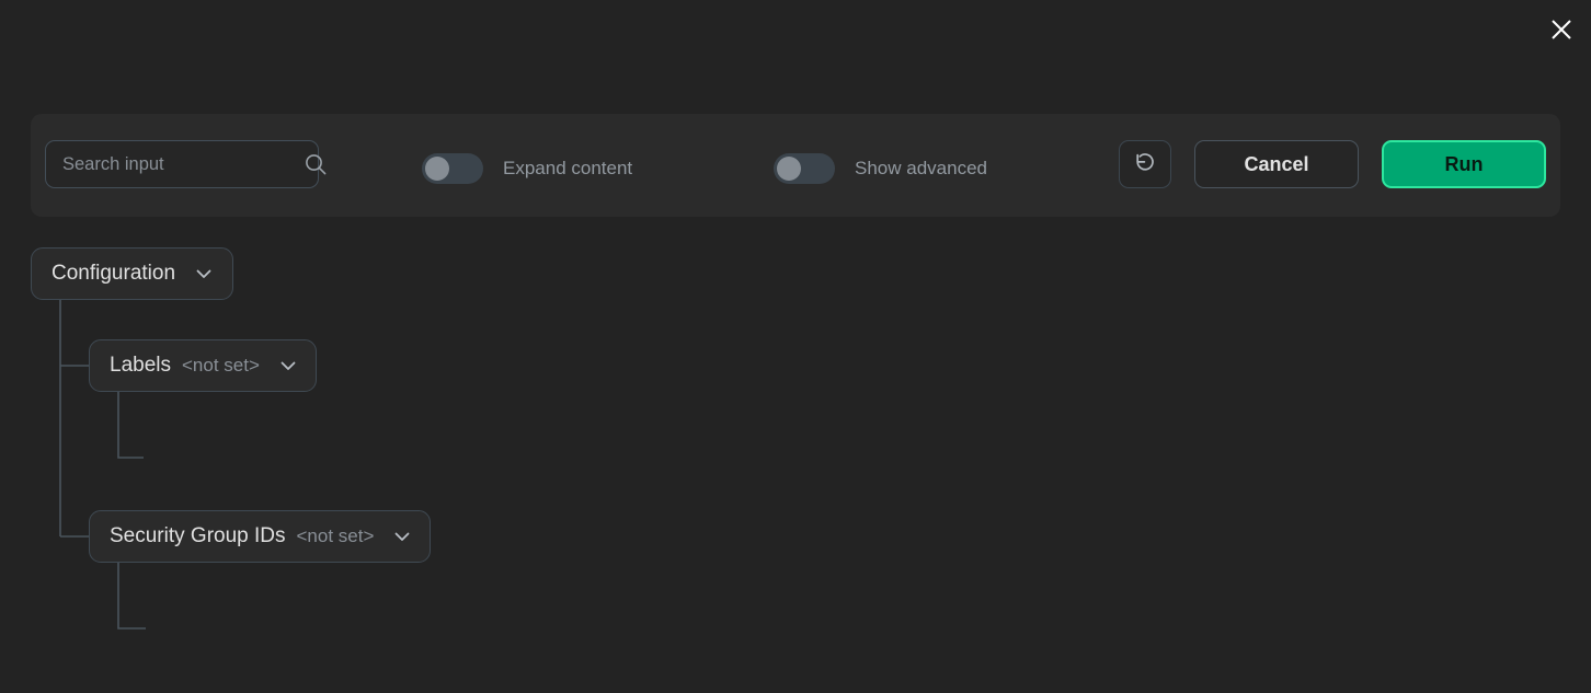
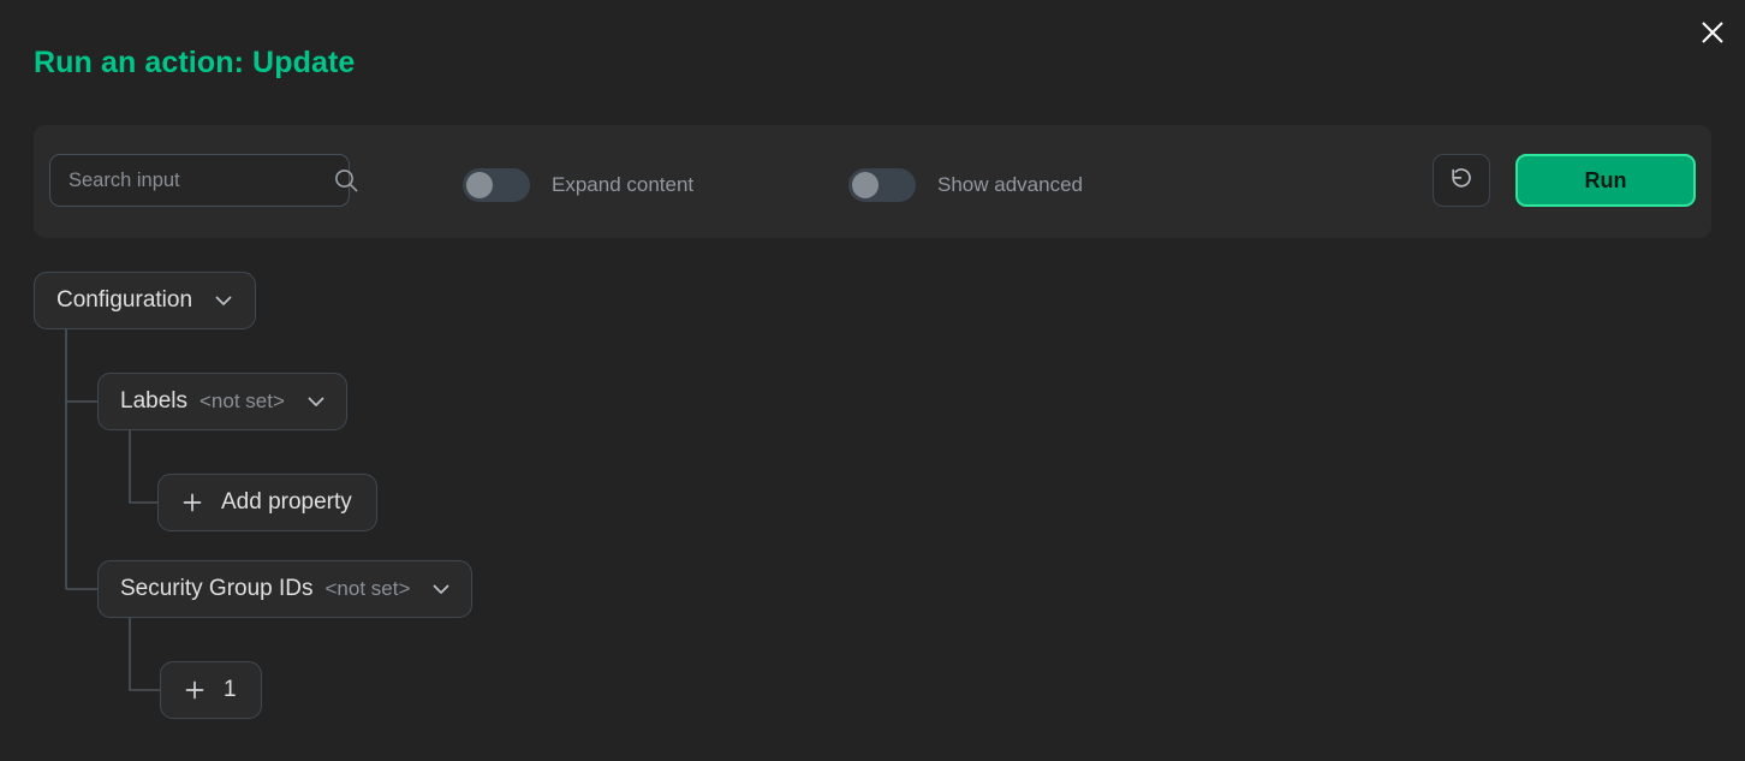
+ Run an action: Update
  Search input
  Expand content
  Show advanced
- Cancel
  Run
  Configuration
  Labels
  <not set>
+ Add property
  Security Group IDs
  <not set>
+ 1
